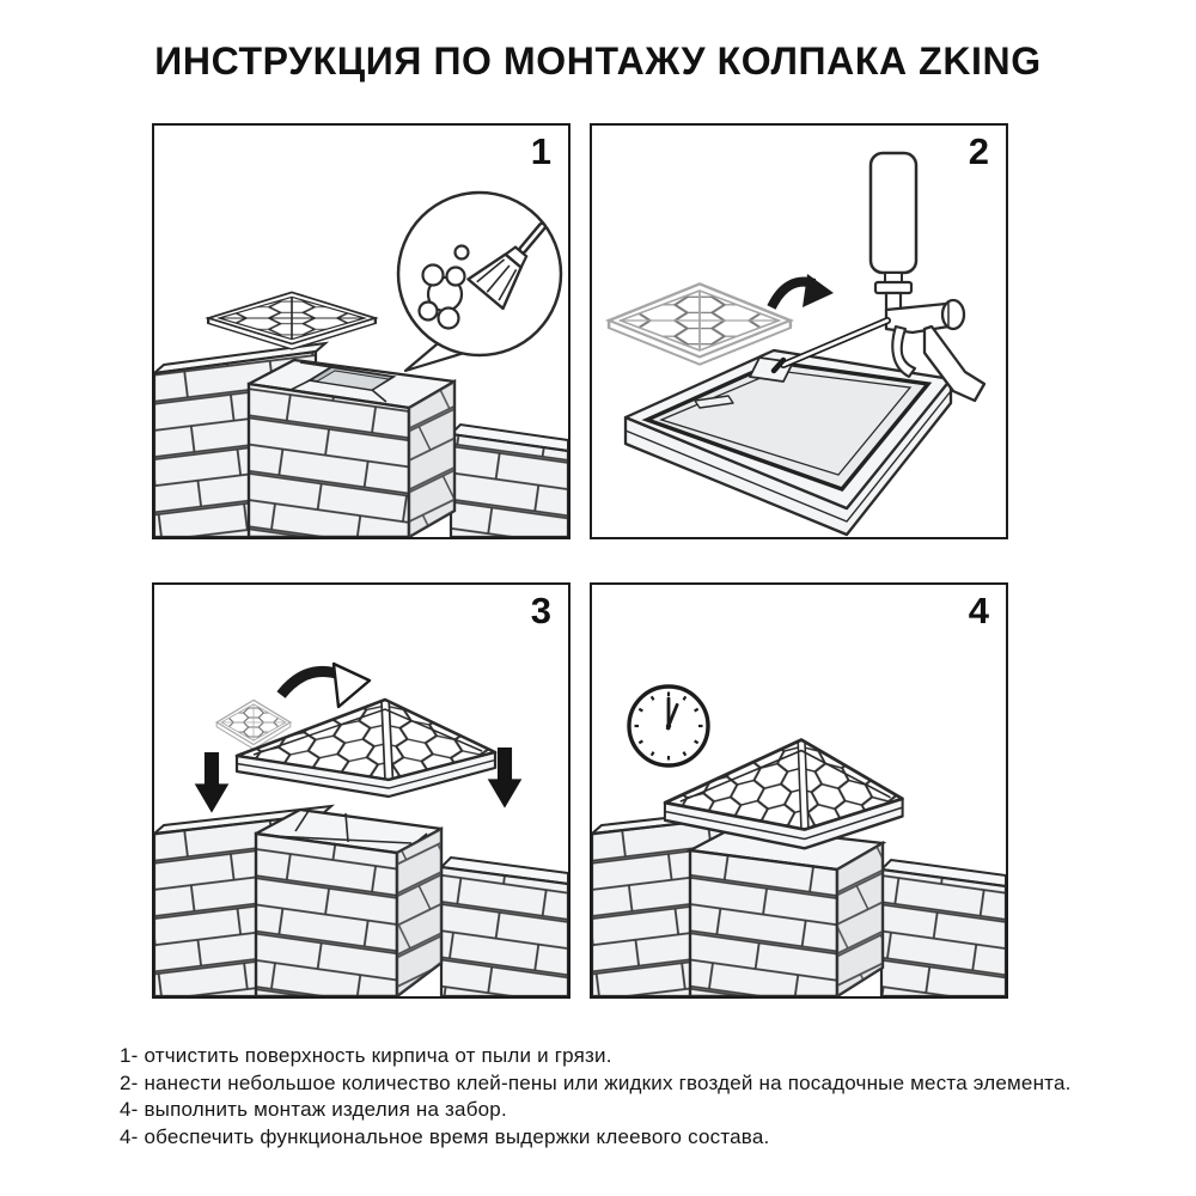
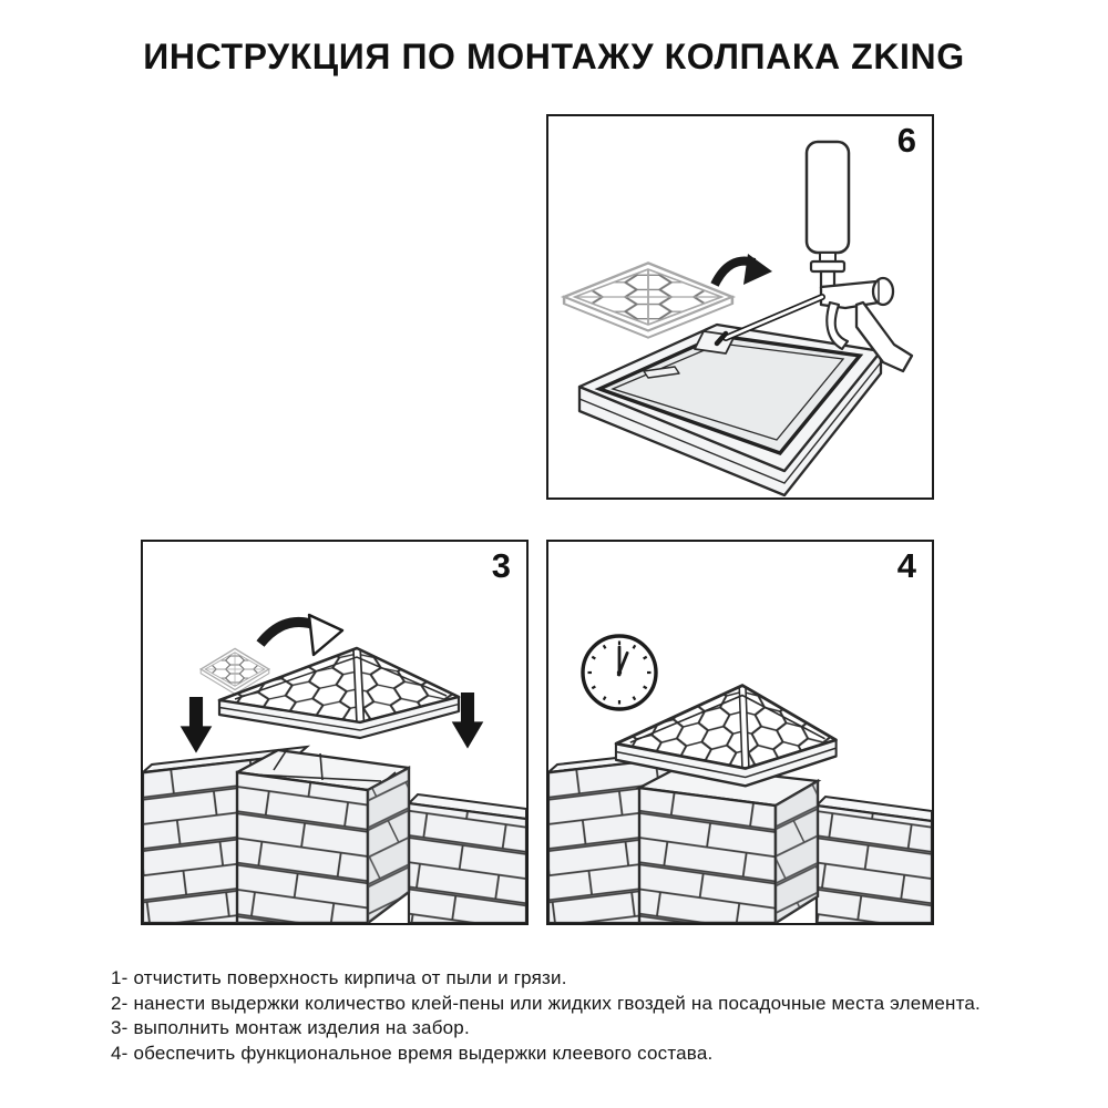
  ИНСТРУКЦИЯ ПО МОНТАЖУ КОЛПАКА ZKING
- 1
- 2
+ 6
  3
  4
  1- отчистить поверхность кирпича от пыли и грязи.
- 2- нанести небольшое количество клей-пены или жидких гвоздей на посадочные места элемента.
+ 2- нанести выдержки количество клей-пены или жидких гвоздей на посадочные места элемента.
- 4- выполнить монтаж изделия на забор.
+ 3- выполнить монтаж изделия на забор.
  4- обеспечить функциональное время выдержки клеевого состава.
